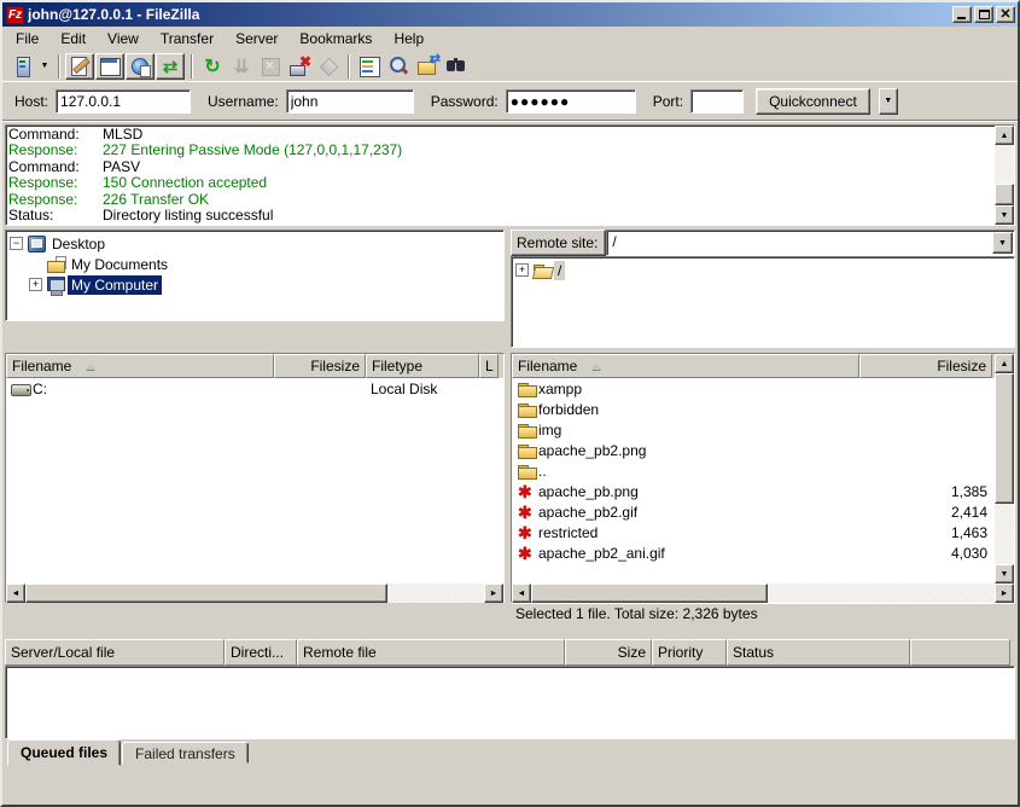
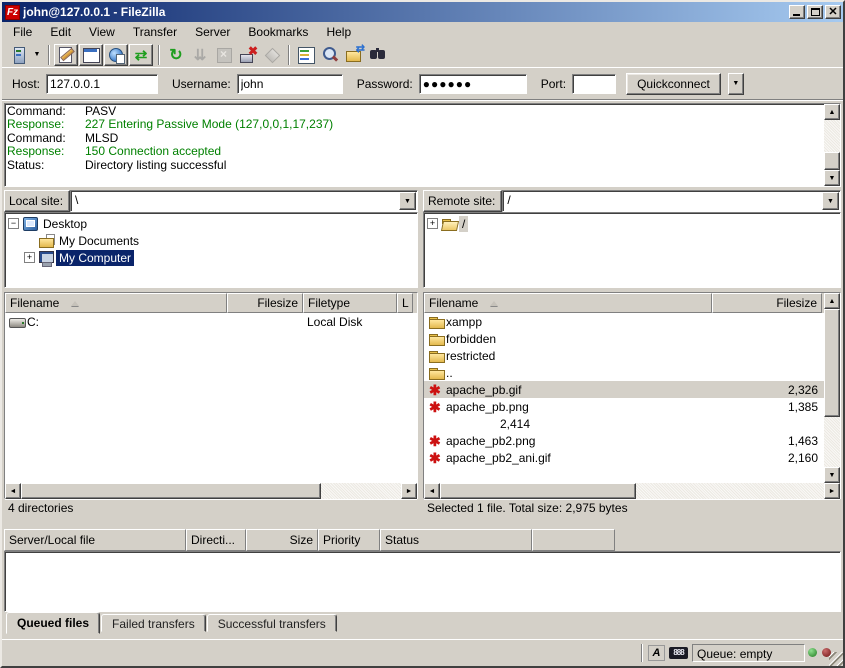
  Fz
  john@127.0.0.1 - FileZilla
  ✕
  File
  Edit
  View
  Transfer
  Server
  Bookmarks
  Help
  Host:
  127.0.0.1
  Username:
  john
  Password:
  ●●●●●●
  Port:
  Quickconnect
- Command: MLSD
+ Command: PASV
  Response: 227 Entering Passive Mode (127,0,0,1,17,237)
- Command: PASV
+ Command: MLSD
  Response: 150 Connection accepted
- Response: 226 Transfer OK
  Status: Directory listing successful
+ Local site:
+ \
  −
  Desktop
  My Documents
  +
  My Computer
  Remote site:
  /
  +
  /
  Filename
  Filesize
  Filetype
  L
  C:
  Local Disk
+ 4 directories
  Filename
  Filesize
  xampp
  forbidden
- img
- apache_pb2.png
+ restricted
  ..
+ apache_pb.gif
+ 2,326
  apache_pb.png
  1,385
- apache_pb2.gif
  2,414
- restricted
+ apache_pb2.png
  1,463
  apache_pb2_ani.gif
- 4,030
+ 2,160
- Selected 1 file. Total size: 2,326 bytes
+ Selected 1 file. Total size: 2,975 bytes
  Server/Local file
  Directi...
- Remote file
  Size
  Priority
  Status
  Queued files
  Failed transfers
+ Successful transfers
+ A
+ 888
+ Queue: empty
